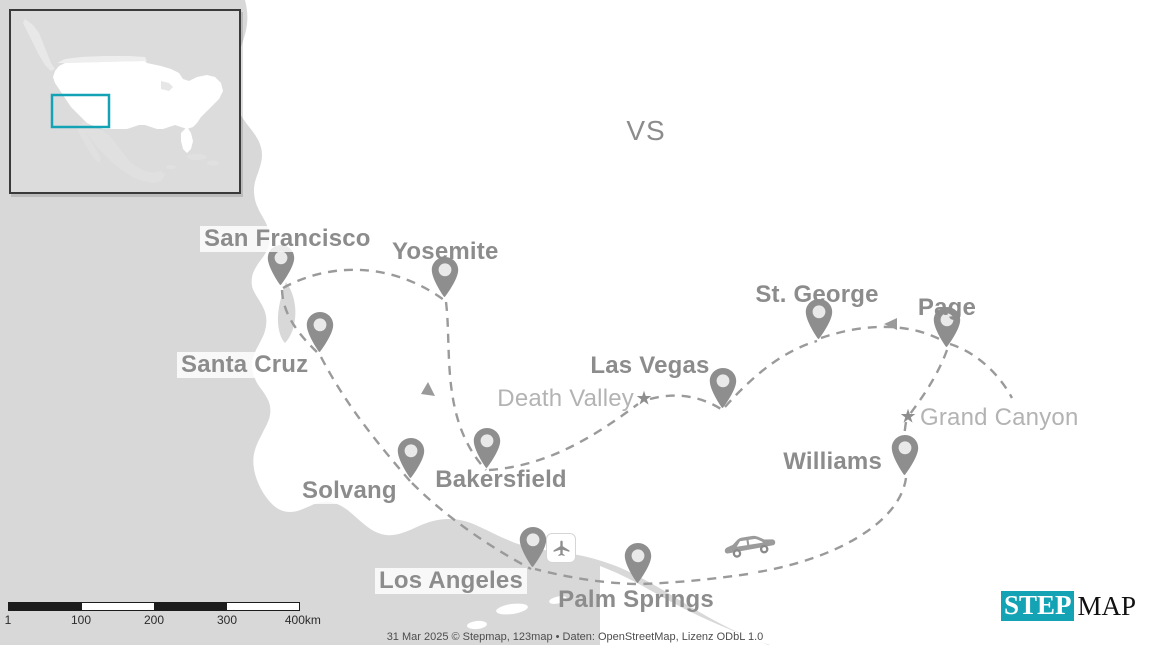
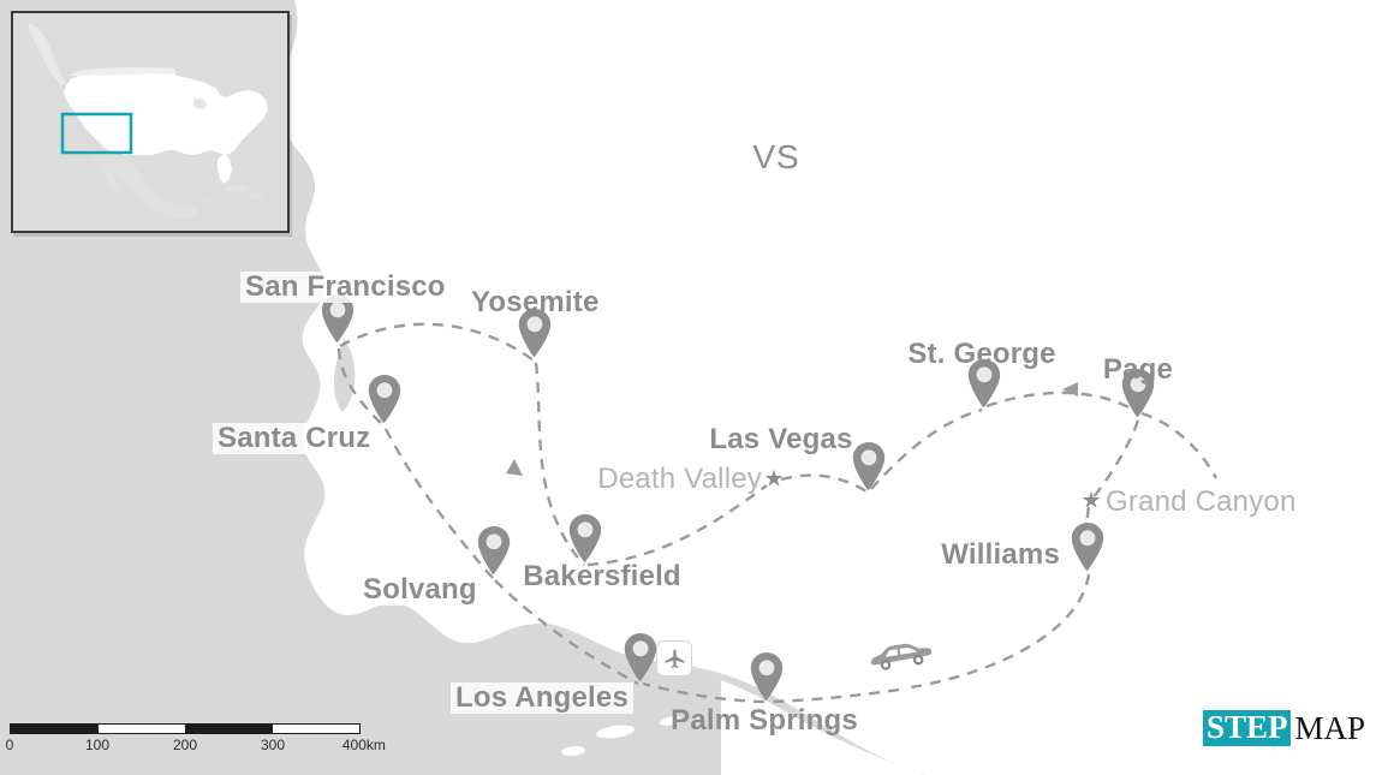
  San Francisco
  Yosemite
  Santa Cruz
  Solvang
  Bakersfield
  Los Angeles
  Palm Springs
  Las Vegas
  St. George
  Page
  Williams
  ★
  Death Valley
  ★
  Grand Canyon
  VS
- 1
+ 0
  100
  200
  300
  400km
- 31 Mar 2025 © Stepmap, 123map • Daten: OpenStreetMap, Lizenz ODbL 1.0
  STEP
  MAP
